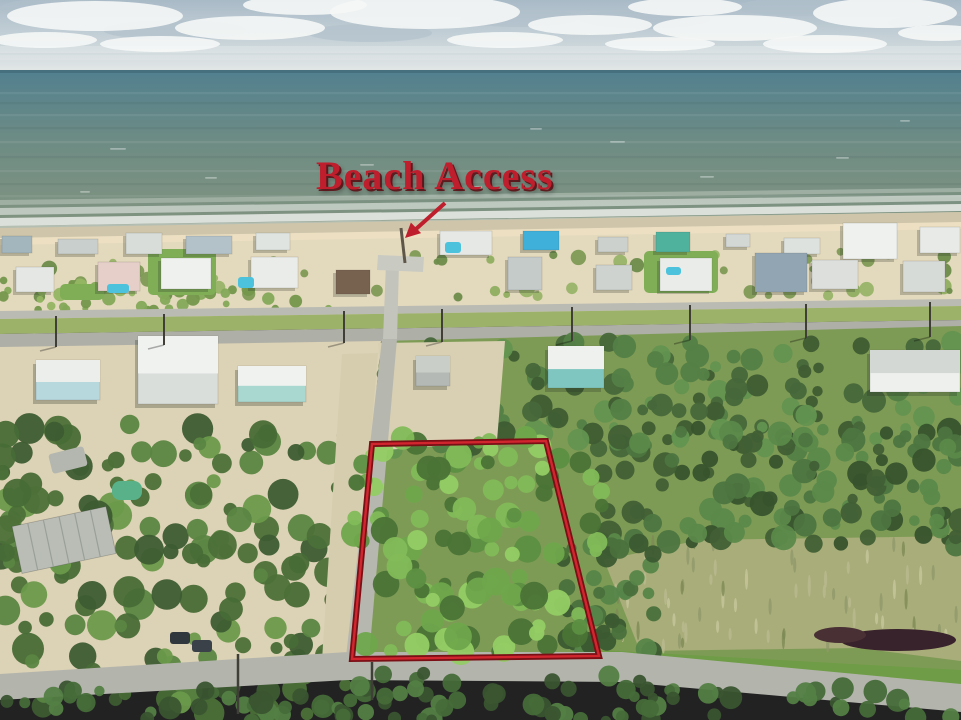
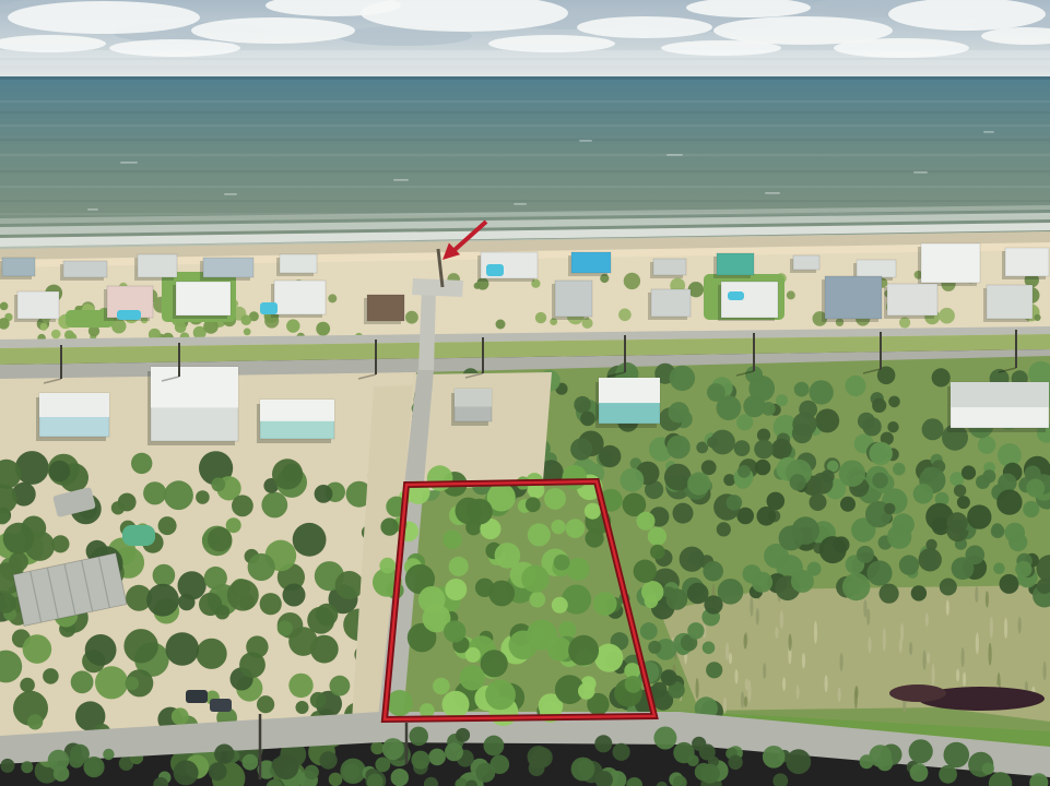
- Beach Access
